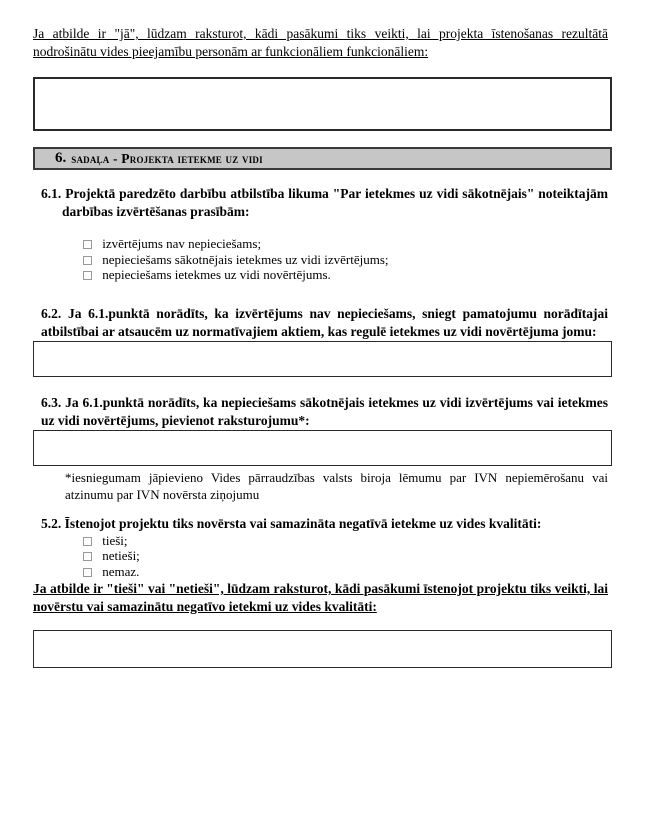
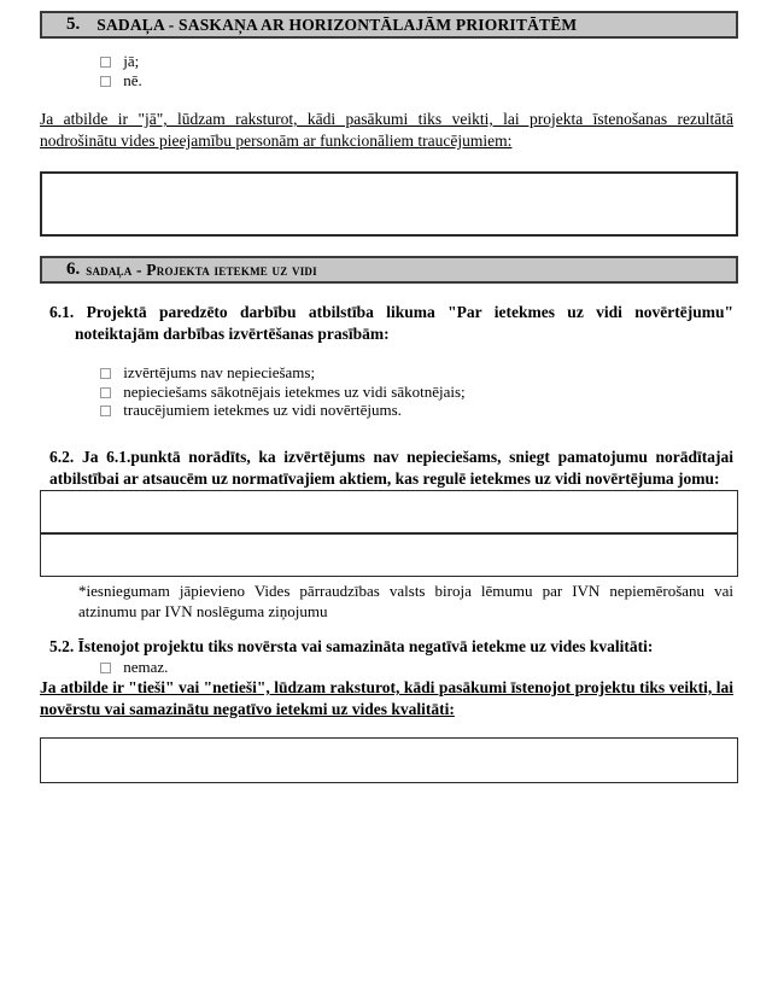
+ 5.
+ SADAĻA - SASKAŅA AR HORIZONTĀLAJĀM PRIORITĀTĒM
+ jā;
+ nē.
- Ja atbilde ir "jā", lūdzam raksturot, kādi pasākumi tiks veikti, lai projekta īstenošanas rezultātā nodrošinātu vides pieejamību personām ar funkcionāliem funkcionāliem:
+ Ja atbilde ir "jā", lūdzam raksturot, kādi pasākumi tiks veikti, lai projekta īstenošanas rezultātā nodrošinātu vides pieejamību personām ar funkcionāliem traucējumiem:
  6.
  sadaļa - Projekta ietekme uz vidi
- 6.1. Projektā paredzēto darbību atbilstība likuma "Par ietekmes uz vidi sākotnējais" noteiktajām darbības izvērtēšanas prasībām:
+ 6.1. Projektā paredzēto darbību atbilstība likuma "Par ietekmes uz vidi novērtējumu" noteiktajām darbības izvērtēšanas prasībām:
  izvērtējums nav nepieciešams;
- nepieciešams sākotnējais ietekmes uz vidi izvērtējums;
+ nepieciešams sākotnējais ietekmes uz vidi sākotnējais;
- nepieciešams ietekmes uz vidi novērtējums.
+ traucējumiem ietekmes uz vidi novērtējums.
  6.2. Ja 6.1.punktā norādīts, ka izvērtējums nav nepieciešams, sniegt pamatojumu norādītajai atbilstībai ar atsaucēm uz normatīvajiem aktiem, kas regulē ietekmes uz vidi novērtējuma jomu:
- 6.3. Ja 6.1.punktā norādīts, ka nepieciešams sākotnējais ietekmes uz vidi izvērtējums vai ietekmes uz vidi novērtējums, pievienot raksturojumu*:
- *iesniegumam jāpievieno Vides pārraudzības valsts biroja lēmumu par IVN nepiemērošanu vai atzinumu par IVN novērsta ziņojumu
+ *iesniegumam jāpievieno Vides pārraudzības valsts biroja lēmumu par IVN nepiemērošanu vai atzinumu par IVN noslēguma ziņojumu
  5.2. Īstenojot projektu tiks novērsta vai samazināta negatīvā ietekme uz vides kvalitāti:
- tieši;
- netieši;
  nemaz.
  Ja atbilde ir "tieši" vai "netieši", lūdzam raksturot, kādi pasākumi īstenojot projektu tiks veikti, lai novērstu vai samazinātu negatīvo ietekmi uz vides kvalitāti:
